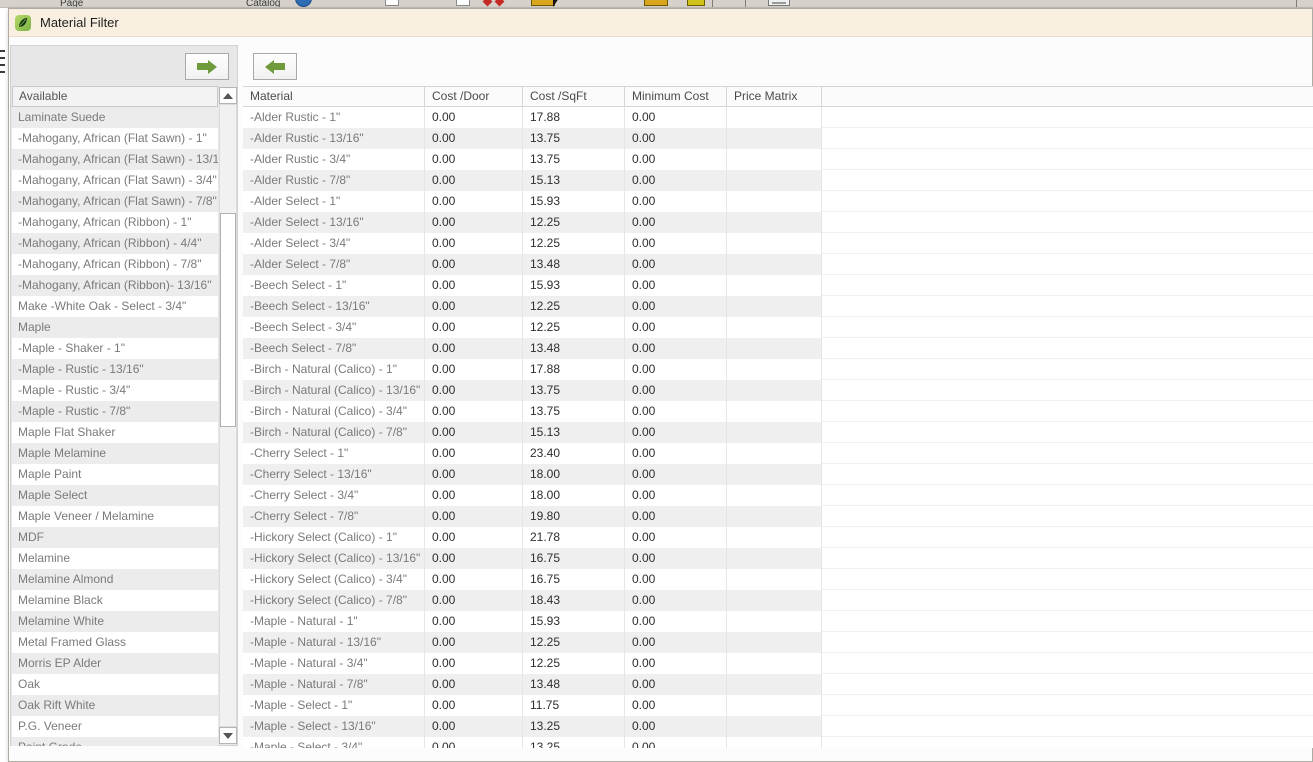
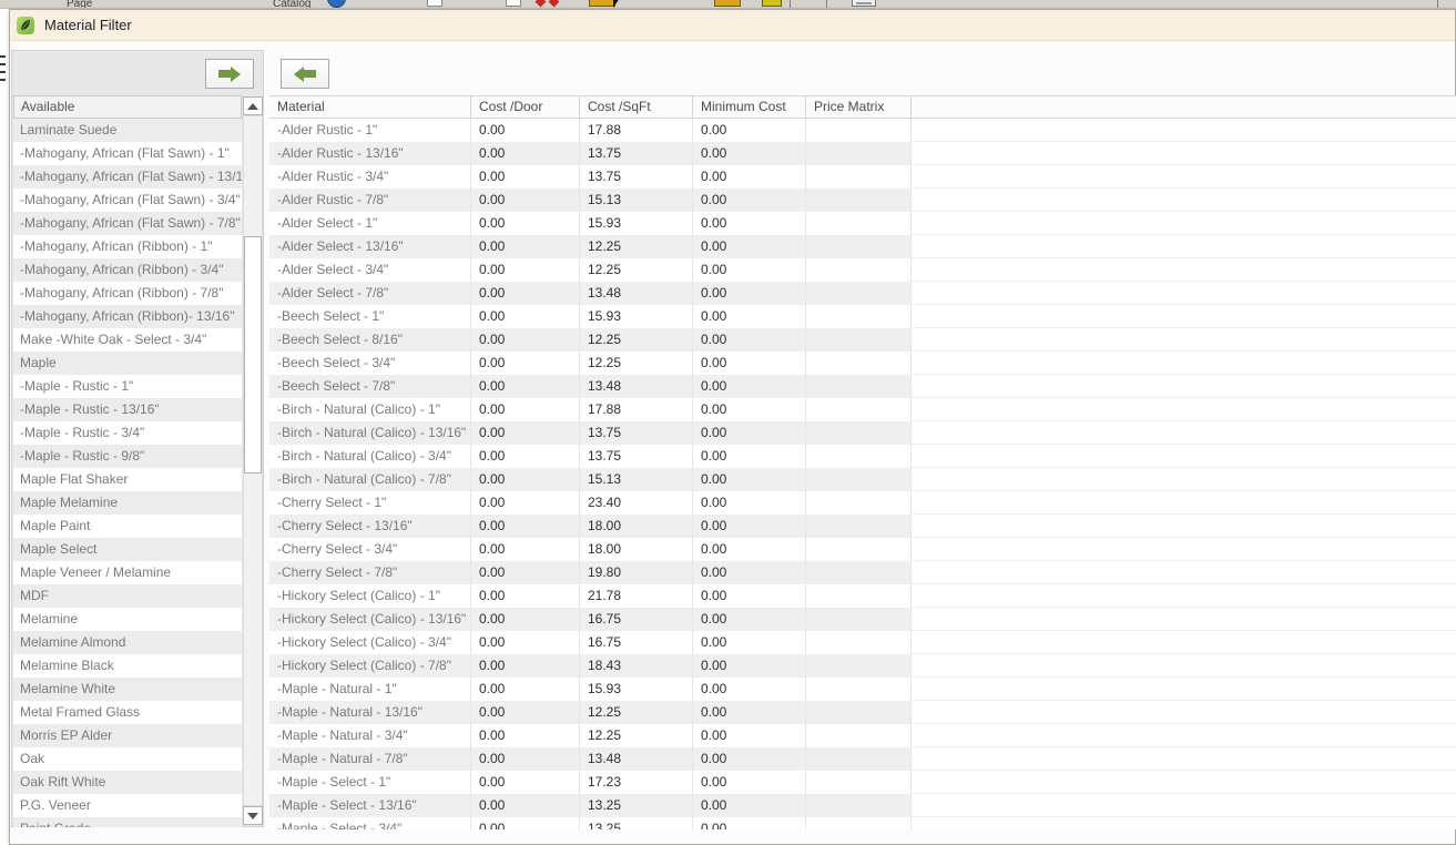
  Page
  Catalog
  Material Filter
  Available
  Laminate Suede
  -Mahogany, African (Flat Sawn) - 1"
  -Mahogany, African (Flat Sawn) - 13/1
  -Mahogany, African (Flat Sawn) - 3/4"
  -Mahogany, African (Flat Sawn) - 7/8"
  -Mahogany, African (Ribbon) - 1"
- -Mahogany, African (Ribbon) - 4/4"
+ -Mahogany, African (Ribbon) - 3/4"
  -Mahogany, African (Ribbon) - 7/8"
  -Mahogany, African (Ribbon)- 13/16"
  Make -White Oak - Select - 3/4"
  Maple
- -Maple - Shaker - 1"
+ -Maple - Rustic - 1"
  -Maple - Rustic - 13/16"
  -Maple - Rustic - 3/4"
- -Maple - Rustic - 7/8"
+ -Maple - Rustic - 9/8"
  Maple Flat Shaker
  Maple Melamine
  Maple Paint
  Maple Select
  Maple Veneer / Melamine
  MDF
  Melamine
  Melamine Almond
  Melamine Black
  Melamine White
  Metal Framed Glass
  Morris EP Alder
  Oak
  Oak Rift White
  P.G. Veneer
  Material
  Cost /Door
  Cost /SqFt
  Minimum Cost
  Price Matrix
  -Alder Rustic - 1"
  0.00
  17.88
  0.00
  -Alder Rustic - 13/16"
  0.00
  13.75
  0.00
  -Alder Rustic - 3/4"
  0.00
  13.75
  0.00
  -Alder Rustic - 7/8"
  0.00
  15.13
  0.00
  -Alder Select - 1"
  0.00
  15.93
  0.00
  -Alder Select - 13/16"
  0.00
  12.25
  0.00
  -Alder Select - 3/4"
  0.00
  12.25
  0.00
  -Alder Select - 7/8"
  0.00
  13.48
  0.00
  -Beech Select - 1"
  0.00
  15.93
  0.00
- -Beech Select - 13/16"
+ -Beech Select - 8/16"
  0.00
  12.25
  0.00
  -Beech Select - 3/4"
  0.00
  12.25
  0.00
  -Beech Select - 7/8"
  0.00
  13.48
  0.00
  -Birch - Natural (Calico) - 1"
  0.00
  17.88
  0.00
  -Birch - Natural (Calico) - 13/16"
  0.00
  13.75
  0.00
  -Birch - Natural (Calico) - 3/4"
  0.00
  13.75
  0.00
  -Birch - Natural (Calico) - 7/8"
  0.00
  15.13
  0.00
  -Cherry Select - 1"
  0.00
  23.40
  0.00
  -Cherry Select - 13/16"
  0.00
  18.00
  0.00
  -Cherry Select - 3/4"
  0.00
  18.00
  0.00
  -Cherry Select - 7/8"
  0.00
  19.80
  0.00
  -Hickory Select (Calico) - 1"
  0.00
  21.78
  0.00
  -Hickory Select (Calico) - 13/16"
  0.00
  16.75
  0.00
  -Hickory Select (Calico) - 3/4"
  0.00
  16.75
  0.00
  -Hickory Select (Calico) - 7/8"
  0.00
  18.43
  0.00
  -Maple - Natural - 1"
  0.00
  15.93
  0.00
  -Maple - Natural - 13/16"
  0.00
  12.25
  0.00
  -Maple - Natural - 3/4"
  0.00
  12.25
  0.00
  -Maple - Natural - 7/8"
  0.00
  13.48
  0.00
  -Maple - Select - 1"
  0.00
- 11.75
+ 17.23
  0.00
  -Maple - Select - 13/16"
  0.00
  13.25
  0.00
  -Maple - Select - 3/4"
  0.00
  13.25
  0.00
